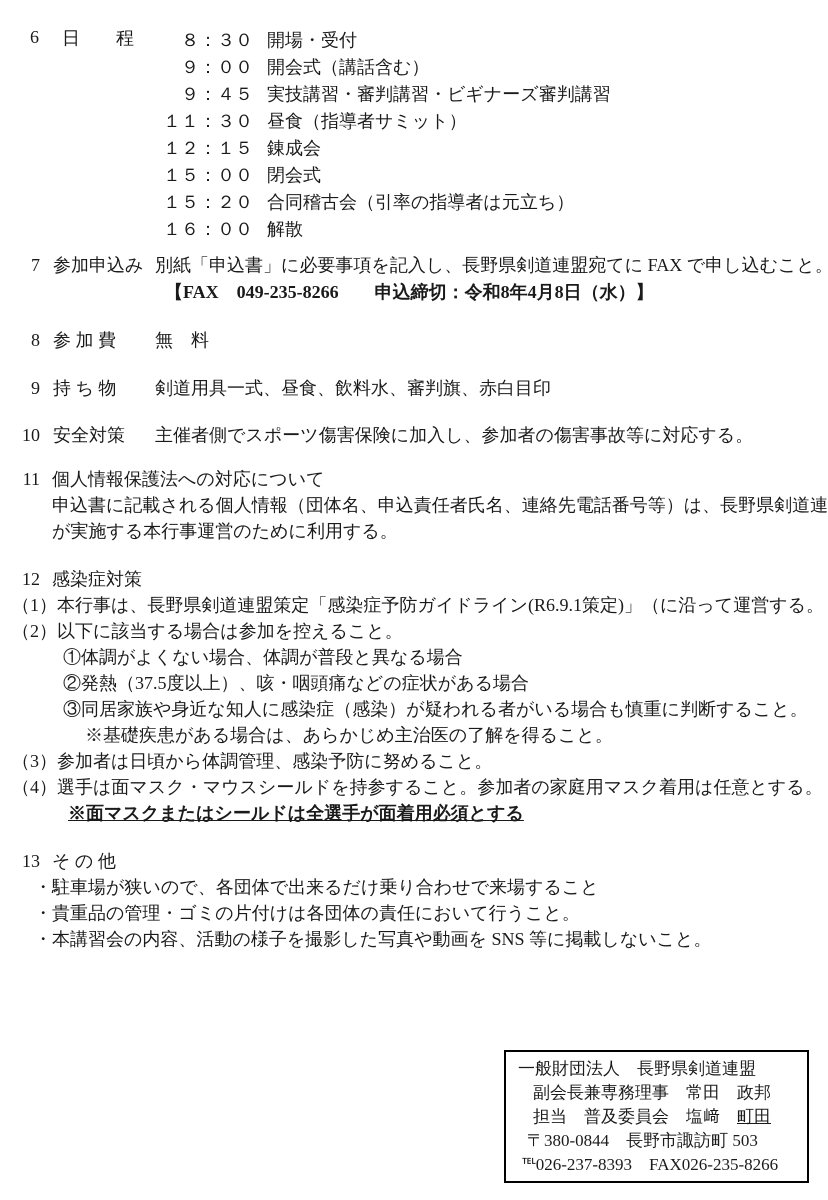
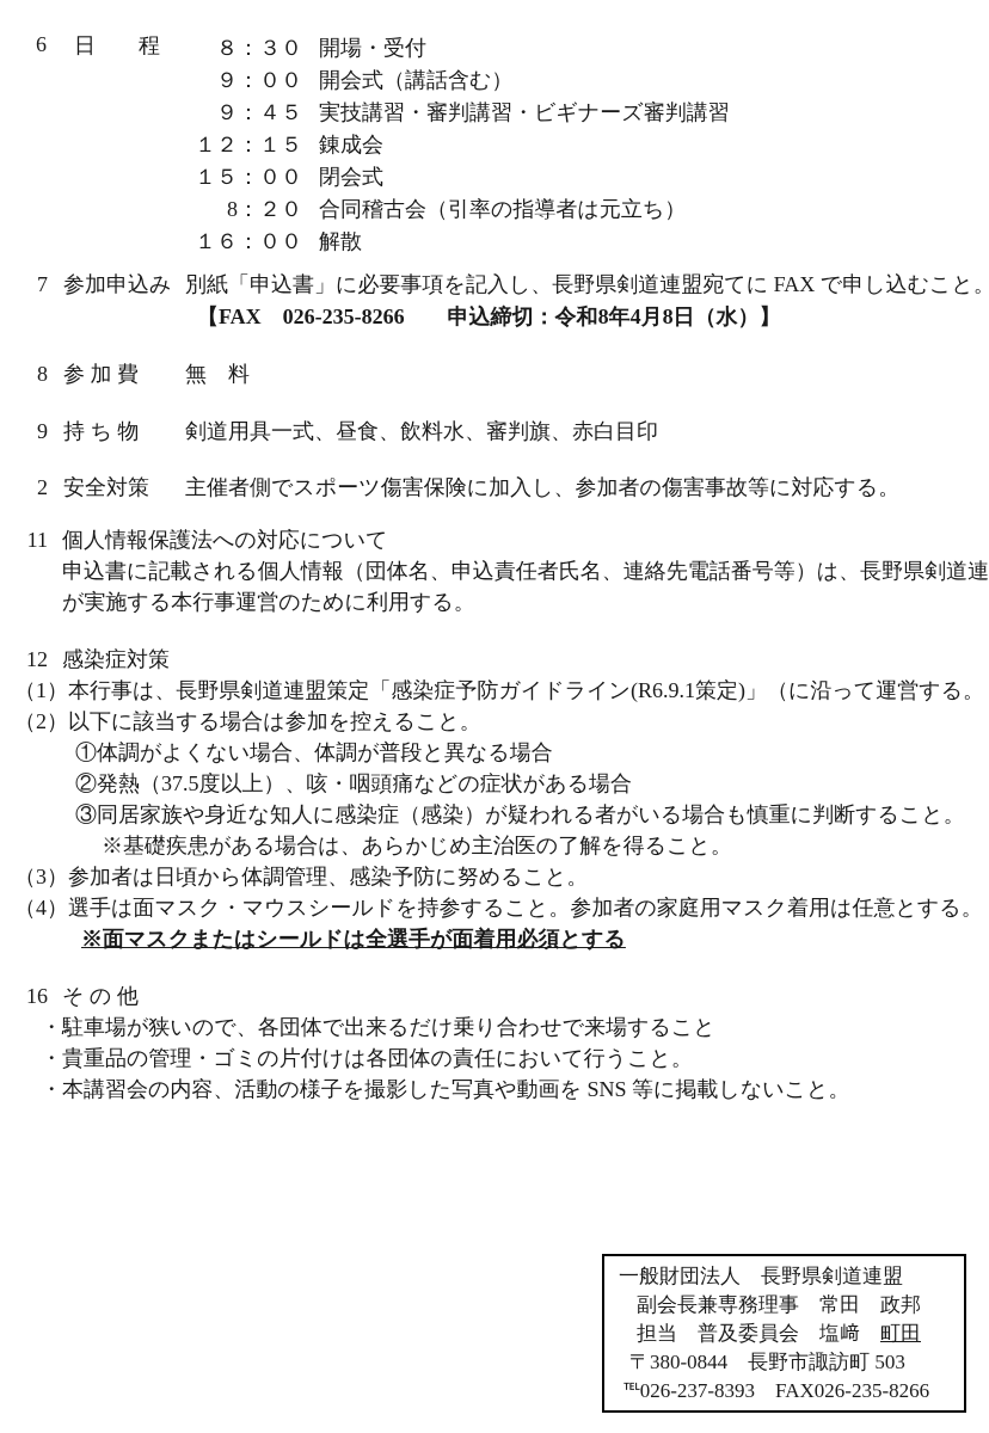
  6
  日 程
  ８：３０
  開場・受付
  ９：００
  開会式（講話含む）
  ９：４５
  実技講習・審判講習・ビギナーズ審判講習
- １１：３０
- 昼食（指導者サミット）
  １２：１５
  錬成会
  １５：００
  閉会式
- １５：２０
+ 8：２０
  合同稽古会（引率の指導者は元立ち）
  １６：００
  解散
  7
  参加申込み
  別紙「申込書」に必要事項を記入し、長野県剣道連盟宛てに FAX で申し込むこと。
- 【FAX 049-235-8266 申込締切：令和8年4月8日（水）】
+ 【FAX 026-235-8266 申込締切：令和8年4月8日（水）】
  8
  参 加 費
  無 料
  9
  持 ち 物
  剣道用具一式、昼食、飲料水、審判旗、赤白目印
- 10
+ 2
  安全対策
  主催者側でスポーツ傷害保険に加入し、参加者の傷害事故等に対応する。
  11
  個人情報保護法への対応について
  申込書に記載される個人情報（団体名、申込責任者氏名、連絡先電話番号等）は、長野県剣道連
  が実施する本行事運営のために利用する。
  12
  感染症対策
  （1）本行事は、長野県剣道連盟策定「感染症予防ガイドライン(R6.9.1策定)」（に沿って運営する。
  （2）以下に該当する場合は参加を控えること。
  ①体調がよくない場合、体調が普段と異なる場合
  ②発熱（37.5度以上）、咳・咽頭痛などの症状がある場合
  ③同居家族や身近な知人に感染症（感染）が疑われる者がいる場合も慎重に判断すること。
  ※基礎疾患がある場合は、あらかじめ主治医の了解を得ること。
  （3）参加者は日頃から体調管理、感染予防に努めること。
  （4）選手は面マスク・マウスシールドを持参すること。参加者の家庭用マスク着用は任意とする。
  ※面マスクまたはシールドは全選手が面着用必須とする
- 13
+ 16
  そ の 他
  ・駐車場が狭いので、各団体で出来るだけ乗り合わせで来場すること
  ・貴重品の管理・ゴミの片付けは各団体の責任において行うこと。
  ・本講習会の内容、活動の様子を撮影した写真や動画を SNS 等に掲載しないこと。
  一般財団法人 長野県剣道連盟
  副会長兼専務理事 常田 政邦
  担当 普及委員会 塩﨑 町田
  〒380-0844 長野市諏訪町 503
  ℡026-237-8393 FAX026-235-8266
